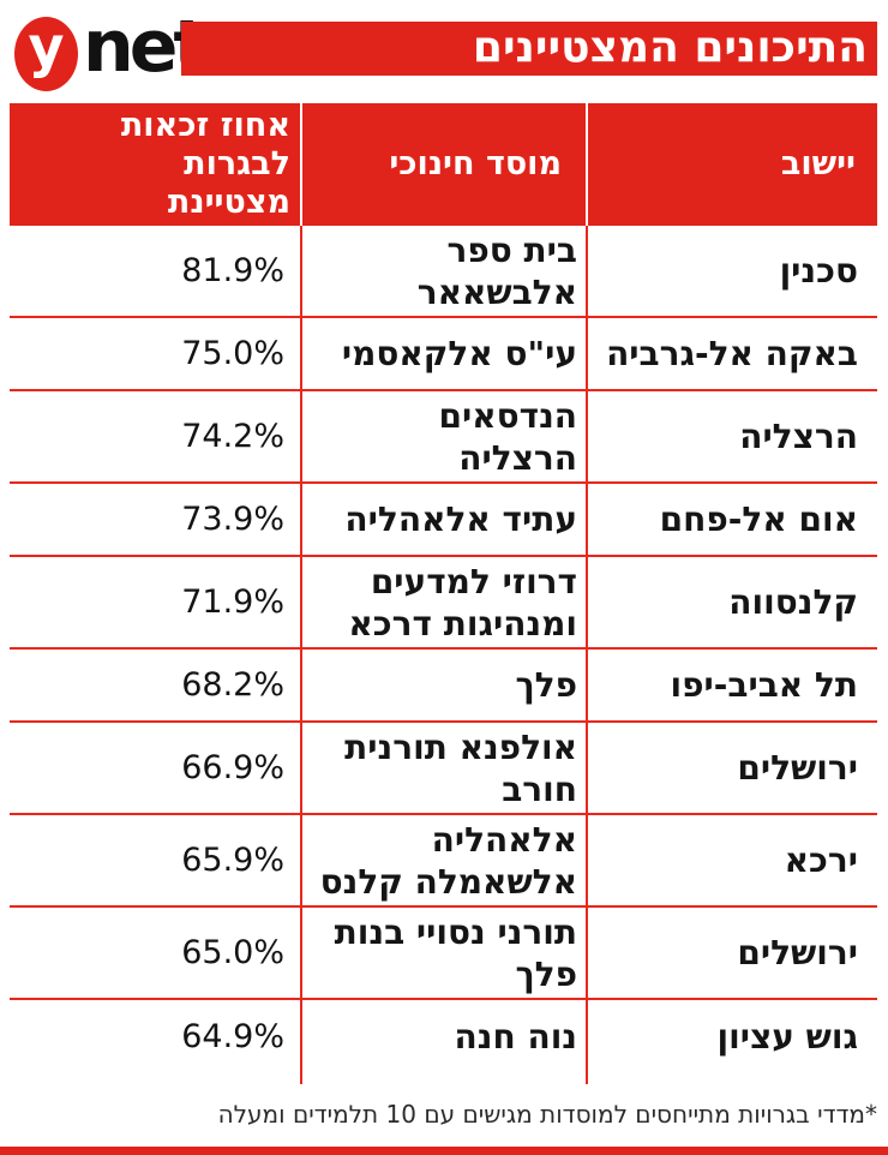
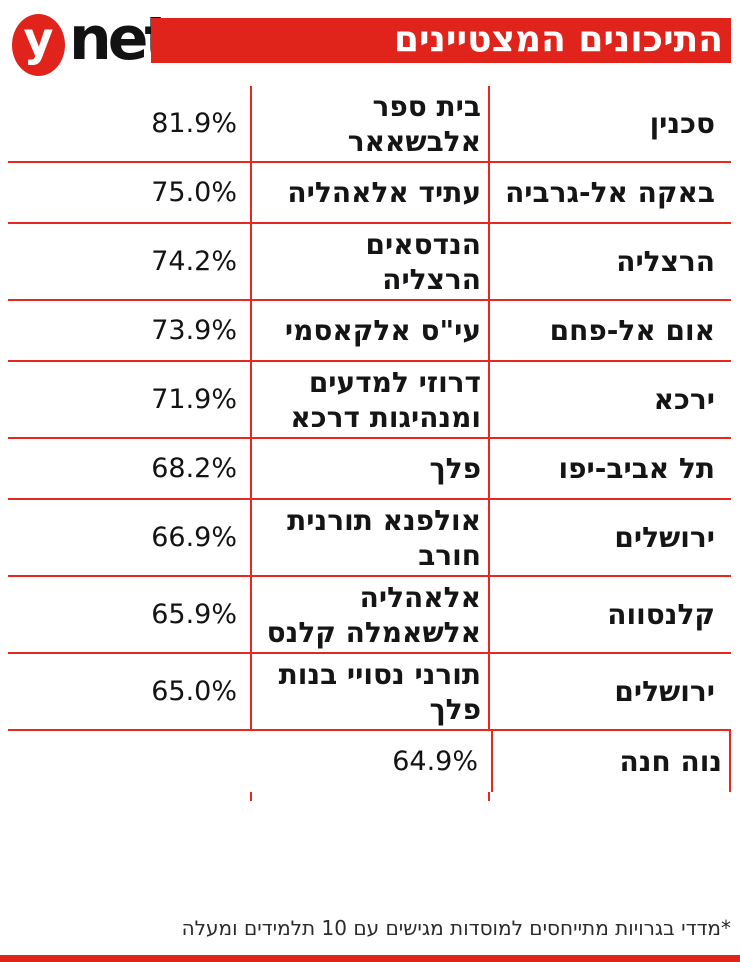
  y
  התיכונים המצטיינים
- יישוב
- מוסד חינוכי
- אחוז זכאות
- לבגרות
- מצטיינת
  סכנין
  בית ספר
  אלבשאאר
  81.9%
  באקה אל-גרביה
- עי"ס אלקאסמי
+ עתיד אלאהליה
  75.0%
  הרצליה
  הנדסאים
  הרצליה
  74.2%
  אום אל-פחם
- עתיד אלאהליה
+ עי"ס אלקאסמי
  73.9%
- קלנסווה
+ ירכא
  דרוזי למדעים
  ומנהיגות דרכא
  71.9%
  תל אביב-יפו
  פלך
  68.2%
  ירושלים
  אולפנא תורנית
  חורב
  66.9%
- ירכא
+ קלנסווה
  אלאהליה
  אלשאמלה קלנס
  65.9%
  ירושלים
  תורני נסויי בנות
  פלך
  65.0%
- גוש עציון
  נוה חנה
  64.9%
  *מדדי בגרויות מתייחסים למוסדות מגישים עם 10 תלמידים ומעלה
